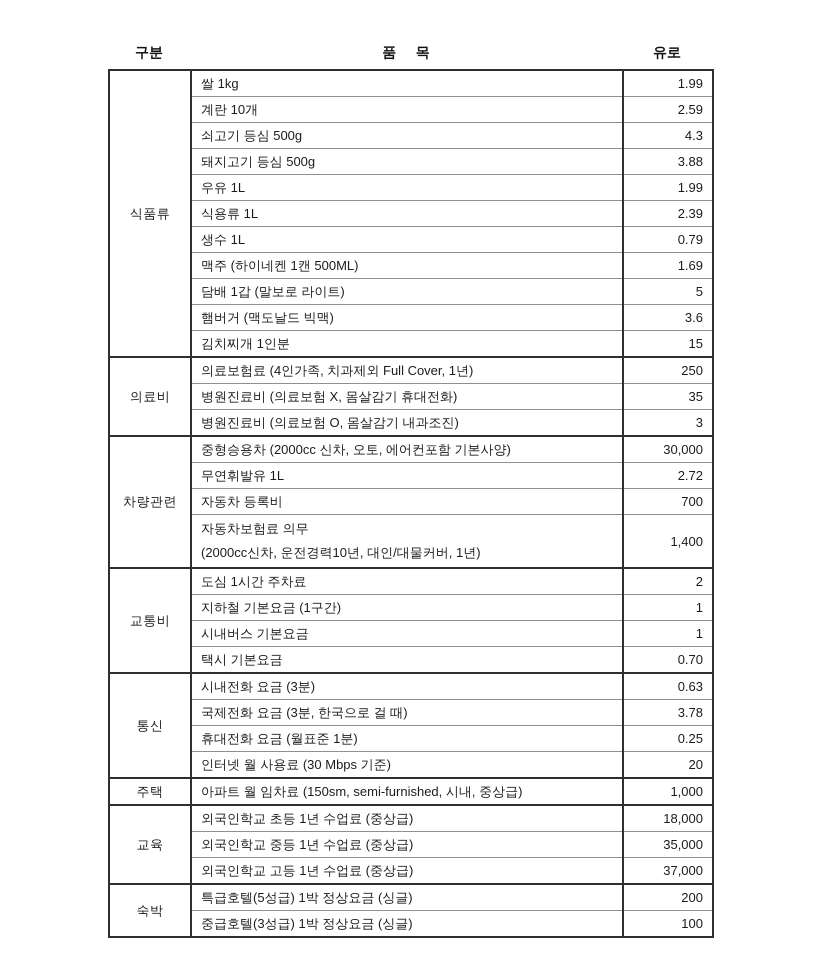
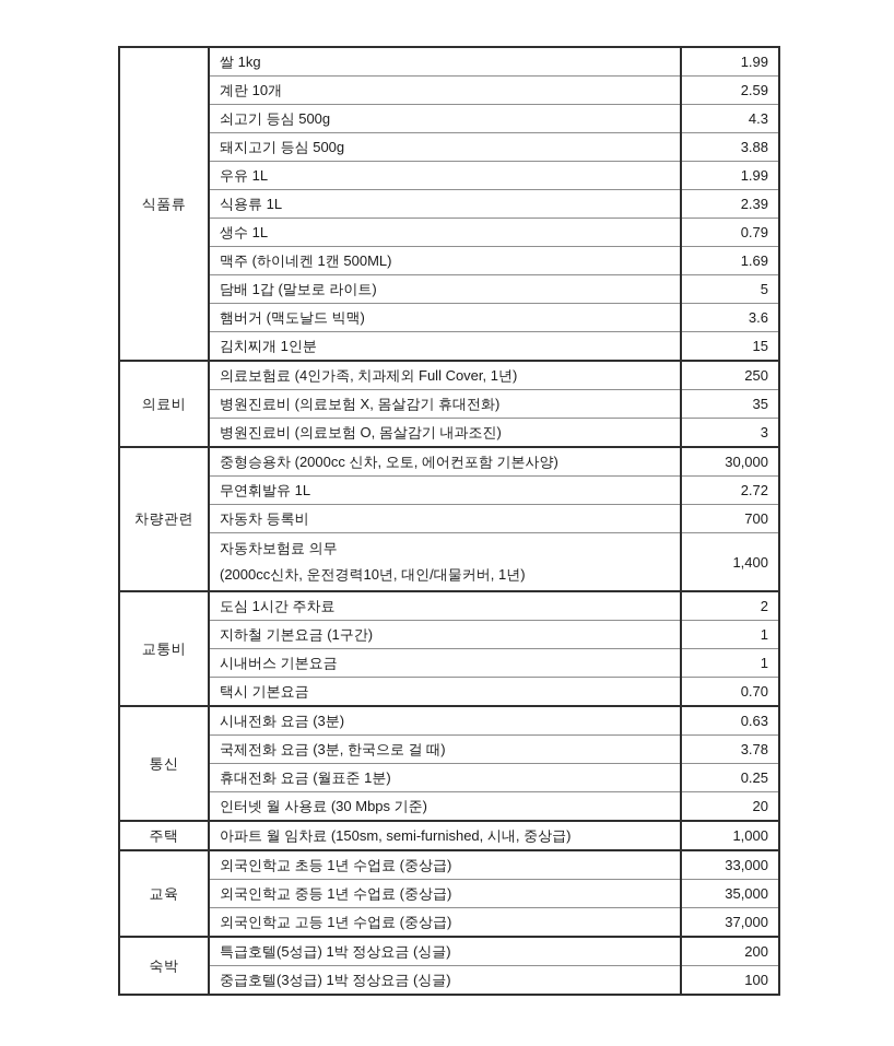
- 구분
- 품 목
- 유로
  식품류	쌀 1kg	1.99
  계란 10개	2.59
  쇠고기 등심 500g	4.3
  돼지고기 등심 500g	3.88
  우유 1L	1.99
  식용류 1L	2.39
  생수 1L	0.79
  맥주 (하이네켄 1캔 500ML)	1.69
  담배 1갑 (말보로 라이트)	5
  햄버거 (맥도날드 빅맥)	3.6
  김치찌개 1인분	15
  의료비	의료보험료 (4인가족, 치과제외 Full Cover, 1년)	250
  병원진료비 (의료보험 X, 몸살감기 휴대전화)	35
  병원진료비 (의료보험 O, 몸살감기 내과조진)	3
  차량관련	중형승용차 (2000cc 신차, 오토, 에어컨포함 기본사양)	30,000
  무연휘발유 1L	2.72
  자동차 등록비	700
  자동차보험료 의무 (2000cc신차, 운전경력10년, 대인/대물커버, 1년)	1,400
  교통비	도심 1시간 주차료	2
  지하철 기본요금 (1구간)	1
  시내버스 기본요금	1
  택시 기본요금	0.70
  통신	시내전화 요금 (3분)	0.63
  국제전화 요금 (3분, 한국으로 걸 때)	3.78
  휴대전화 요금 (월표준 1분)	0.25
  인터넷 월 사용료 (30 Mbps 기준)	20
  주택	아파트 월 임차료 (150sm, semi-furnished, 시내, 중상급)	1,000
- 교육	외국인학교 초등 1년 수업료 (중상급)	18,000
+ 교육	외국인학교 초등 1년 수업료 (중상급)	33,000
  외국인학교 중등 1년 수업료 (중상급)	35,000
  외국인학교 고등 1년 수업료 (중상급)	37,000
  숙박	특급호텔(5성급) 1박 정상요금 (싱글)	200
  중급호텔(3성급) 1박 정상요금 (싱글)	100
